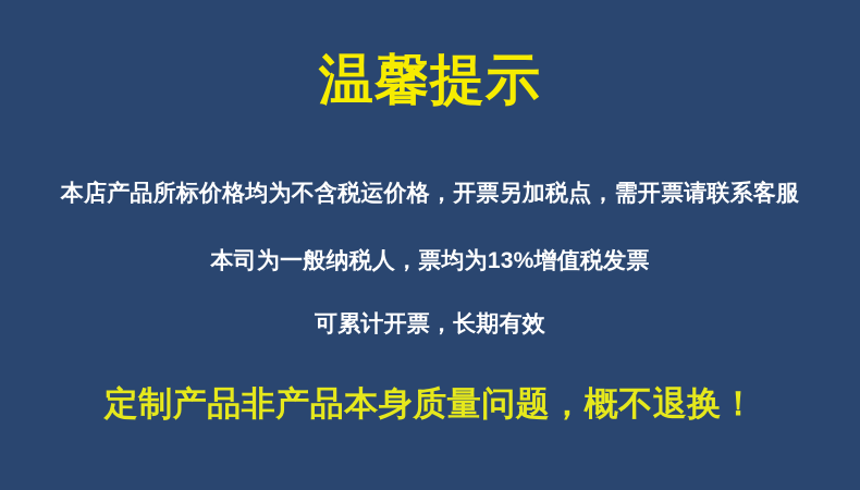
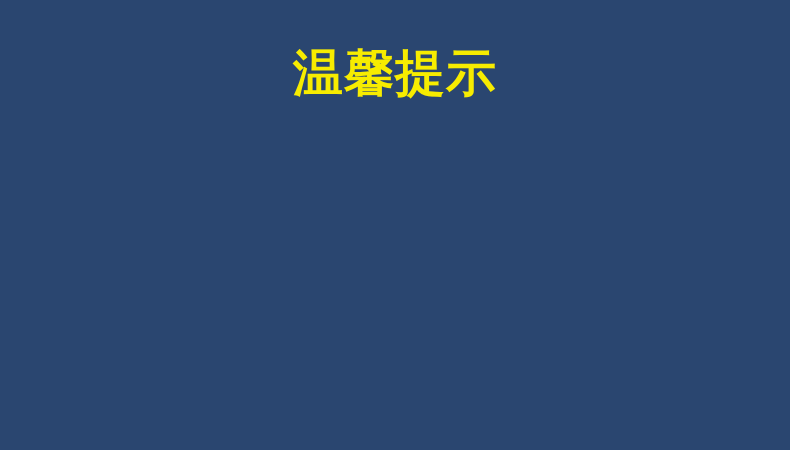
  温馨提示
- 本店产品所标价格均为不含税运价格，开票另加税点，需开票请联系客服
- 本司为一般纳税人，票均为13%增值税发票
- 可累计开票，长期有效
- 定制产品非产品本身质量问题，概不退换！
